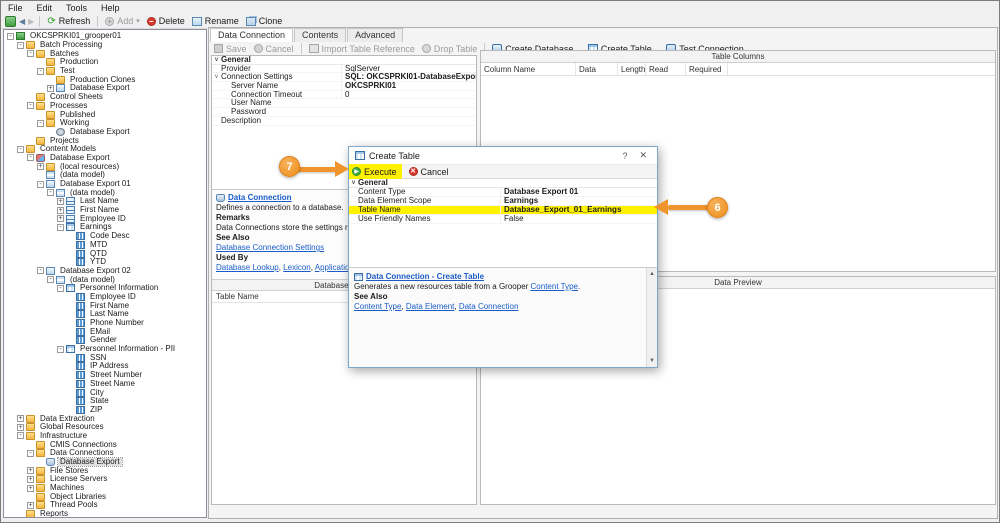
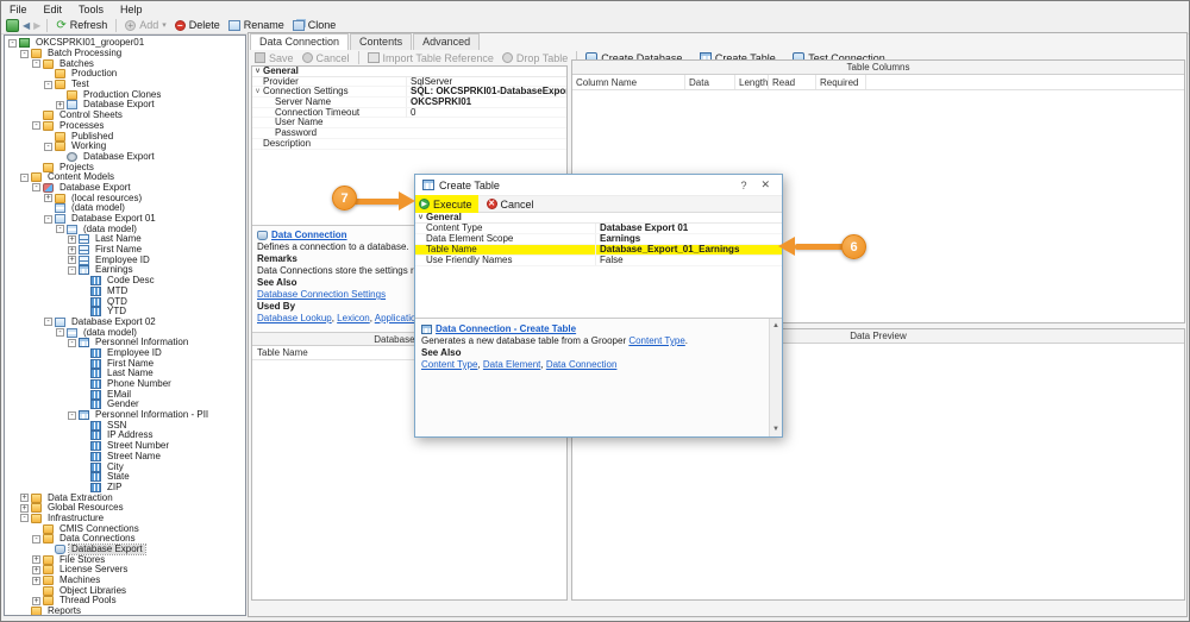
  File
  Edit
  Tools
  Help
  ◀
  ▶
  ⟳
  Refresh
  +
  Add
  −
  Delete
  Rename
  Clone
  OKCSPRKI01_grooper01
  Batch Processing
  Batches
  Production
  Test
  Production Clones
  Database Export
  Control Sheets
  Processes
  Published
  Working
  Database Export
  Projects
  Content Models
  Database Export
  (local resources)
  (data model)
  Database Export 01
  (data model)
  Last Name
  First Name
  Employee ID
  Earnings
  Code Desc
  MTD
  QTD
  YTD
  Database Export 02
  (data model)
  Personnel Information
  Employee ID
  First Name
  Last Name
  Phone Number
  EMail
  Gender
  Personnel Information - PII
  SSN
  IP Address
  Street Number
  Street Name
  City
  State
  ZIP
  Data Extraction
  Global Resources
  Infrastructure
  CMIS Connections
  Data Connections
  Database Export
  File Stores
  License Servers
  Machines
  Object Libraries
  Thread Pools
  Reports
  Data Connection
  Contents
  Advanced
  Save
  Cancel
  Import Table Reference
  Drop Table
  Create Database...
  Create Table...
  Test Connection...
  General
  Provider
  SqlServer
  Connection Settings
  SQL: OKCSPRKI01-DatabaseExpo
  Server Name
  OKCSPRKI01
  Connection Timeout
  0
  User Name
  Password
  Description
  Data Connection
  Defines a connection to a database.
  Remarks
  Data Connections store the settings r
  See Also
  Database Connection Settings
  Used By
  Database Lookup, Lexicon, Applicati
  Table Name
  Table Columns
  Column Name
  Length
  Required
  Data Preview
  Create Table
  ?
  ✕
  Execute
  Cancel
  General
  Content Type
  Database Export 01
  Data Element Scope
  Earnings
  Table Name
  Database_Export_01_Earnings
  Use Friendly Names
  False
  Data Connection - Create Table
- Generates a new resources table from a Grooper Content Type.
+ Generates a new database table from a Grooper Content Type.
  See Also
  Content Type, Data Element, Data Connection
  7
  6
